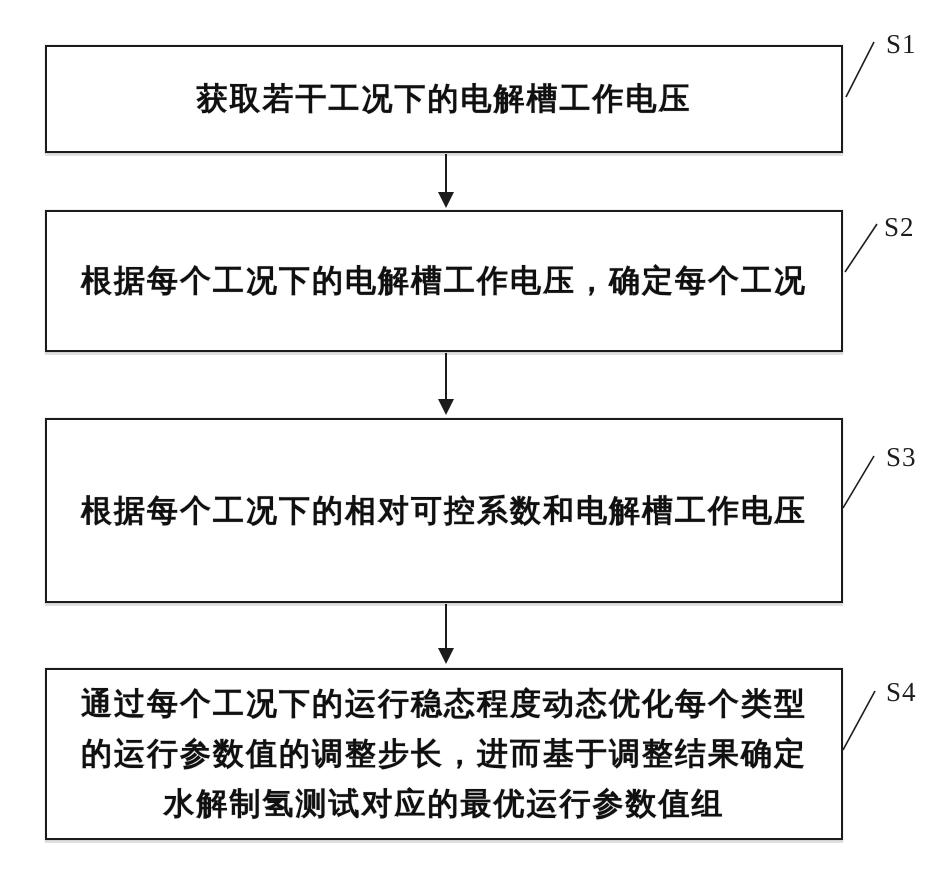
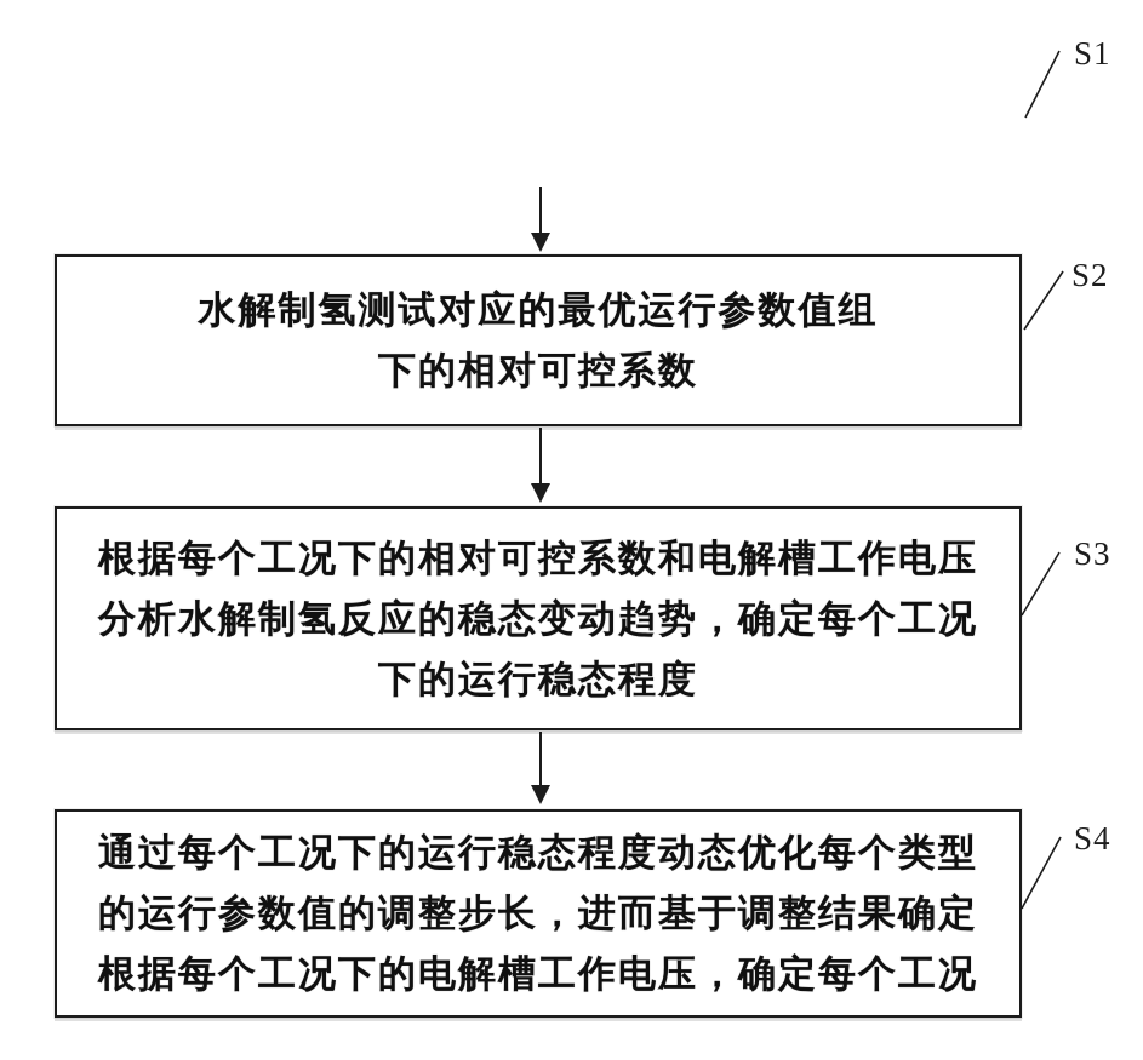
- 获取若干工况下的电解槽工作电压
  S1
- 根据每个工况下的电解槽工作电压，确定每个工况
+ 水解制氢测试对应的最优运行参数值组
+ 下的相对可控系数
  S2
  根据每个工况下的相对可控系数和电解槽工作电压
+ 分析水解制氢反应的稳态变动趋势，确定每个工况
+ 下的运行稳态程度
  S3
  通过每个工况下的运行稳态程度动态优化每个类型
  的运行参数值的调整步长，进而基于调整结果确定
- 水解制氢测试对应的最优运行参数值组
+ 根据每个工况下的电解槽工作电压，确定每个工况
  S4
